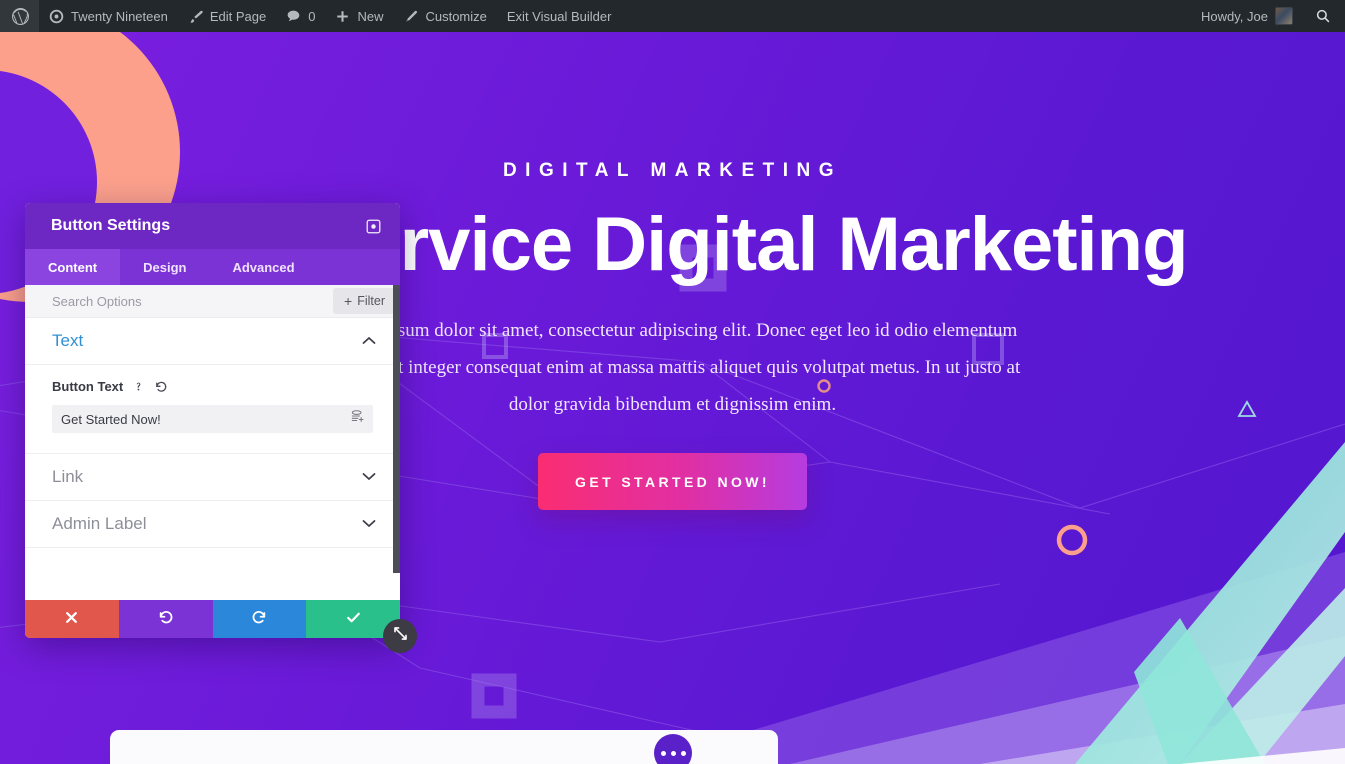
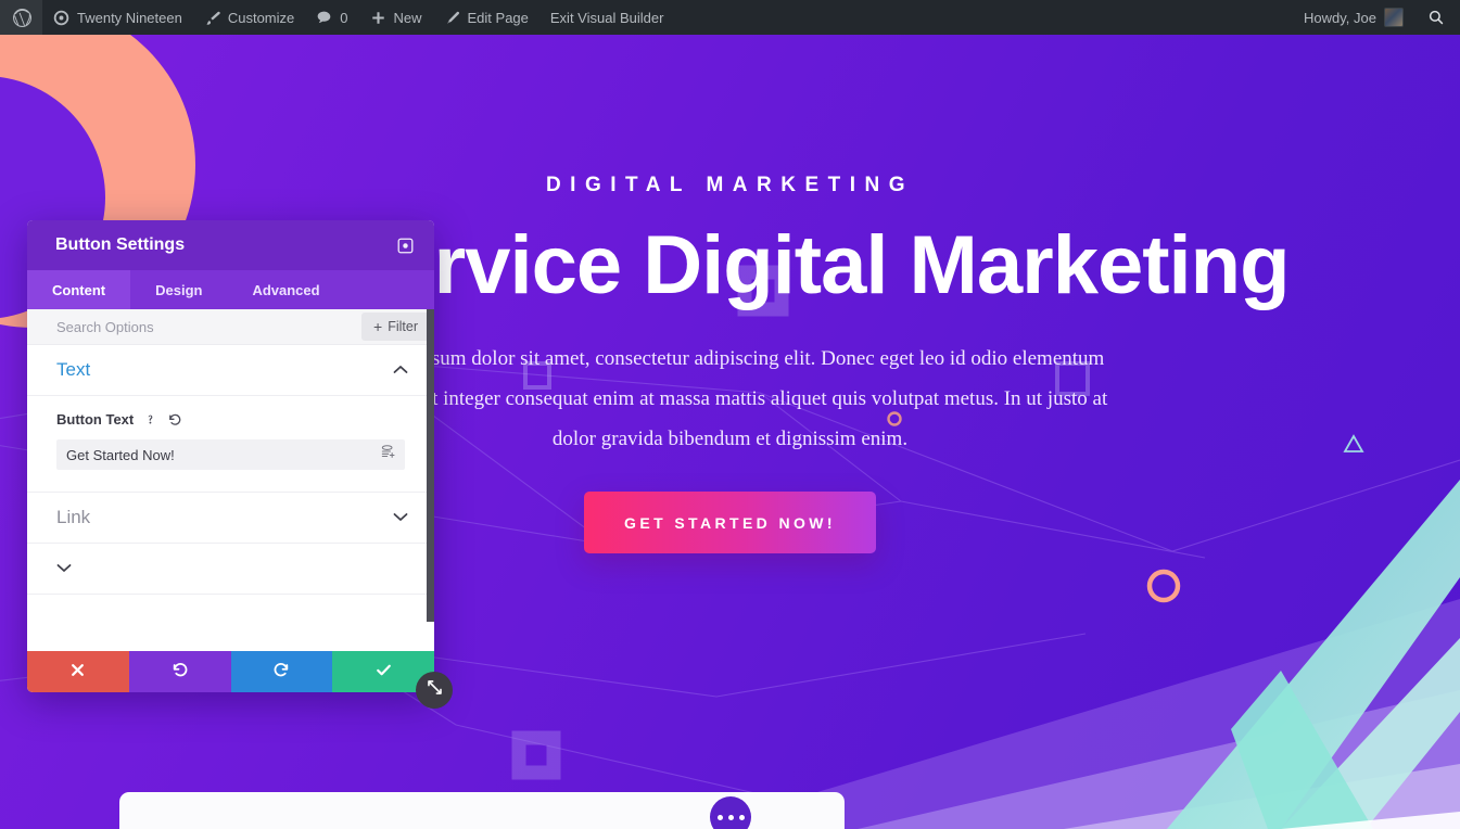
  Twenty Nineteen
- Edit Page
+ Customize
  0
  New
- Customize
+ Edit Page
  Exit Visual Builder
  Howdy, Joe
  DIGITAL MARKETING
  rvice Digital Marketing
  sum dolor sit amet, consectetur adipiscing elit. Donec eget leo id odio elementum t integer consequat enim at massa mattis aliquet quis volutpat metus. In ut justo at dolor gravida bibendum et dignissim enim.
  GET STARTED NOW!
  Button Settings
  Content
  Design
  Advanced
  Search Options
  +
  Filter
  Text
  Button Text
  Get Started Now!
  Link
- Admin Label
